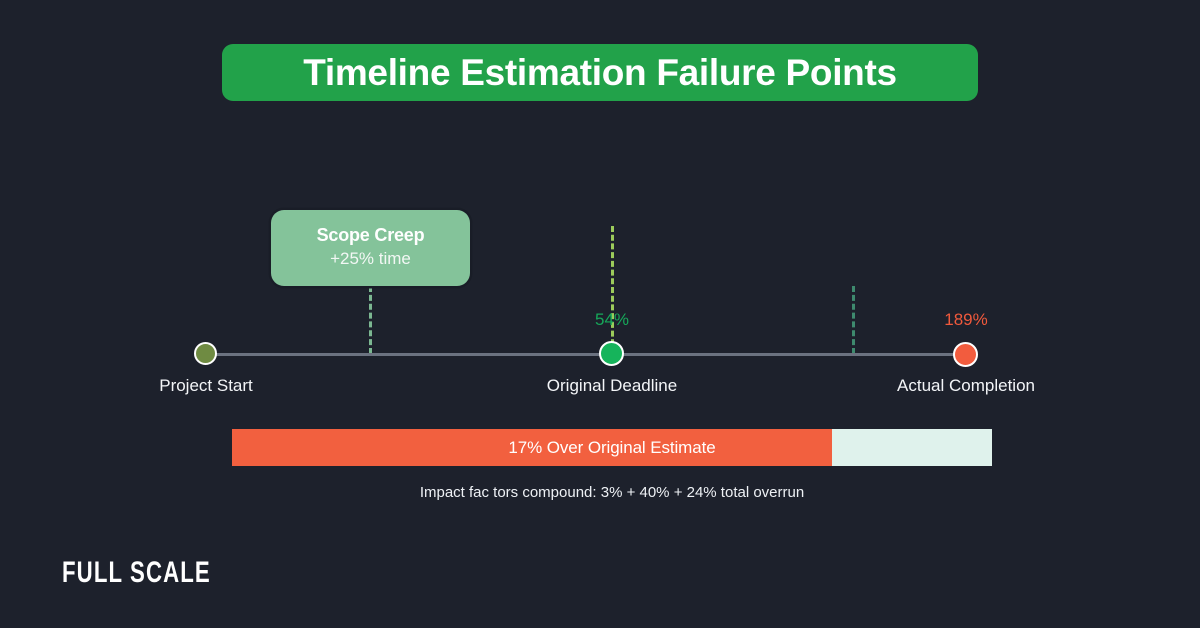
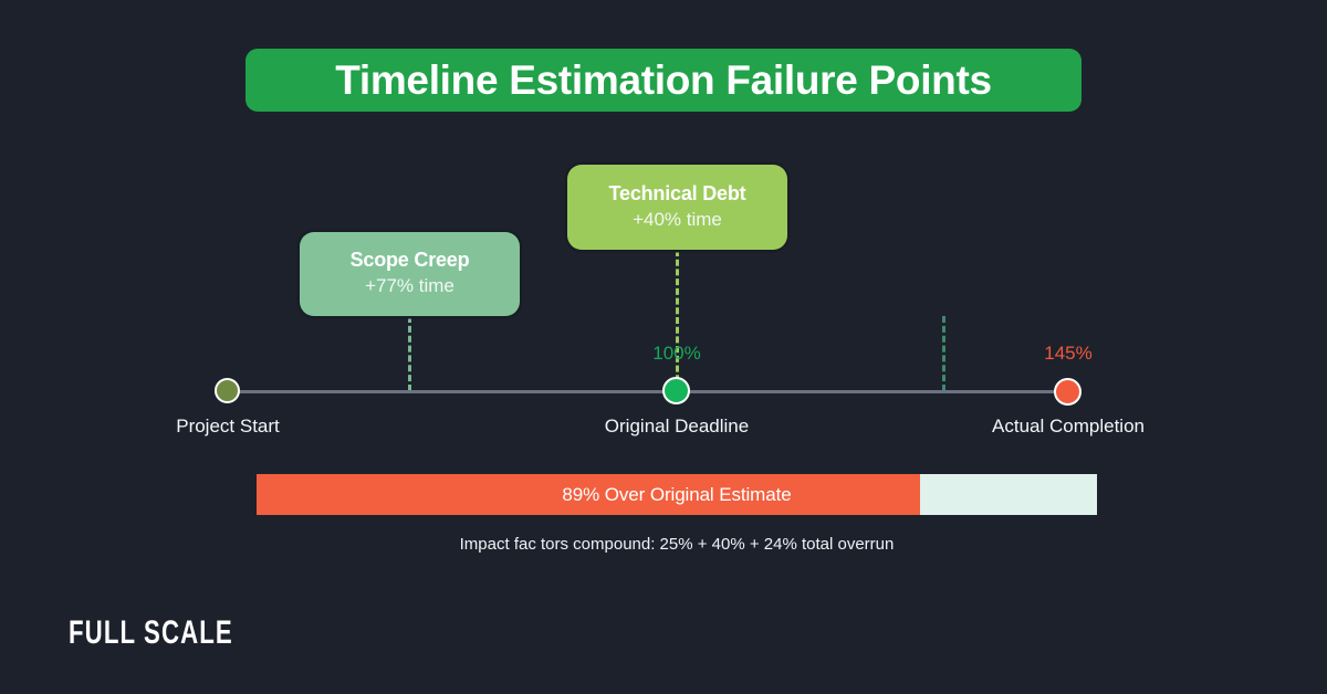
  Timeline Estimation Failure Points
  Scope Creep
- +25% time
+ +77% time
+ Technical Debt
+ +40% time
- 54%
+ 100%
- 189%
+ 145%
  Project Start
  Original Deadline
  Actual Completion
- 17% Over Original Estimate
+ 89% Over Original Estimate
- Impact fac tors compound: 3% + 40% + 24% total overrun
+ Impact fac tors compound: 25% + 40% + 24% total overrun
  FULL SCALE
